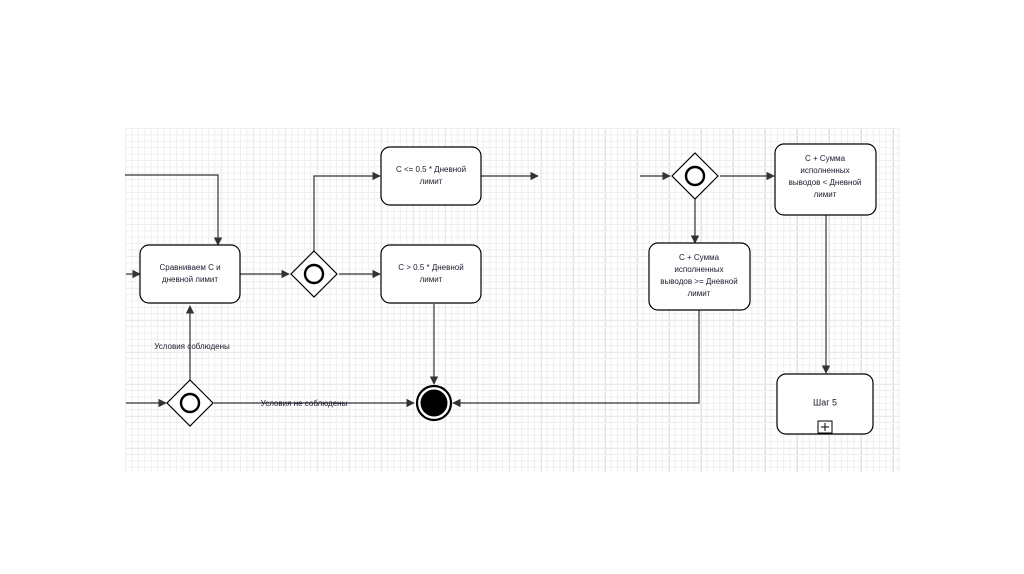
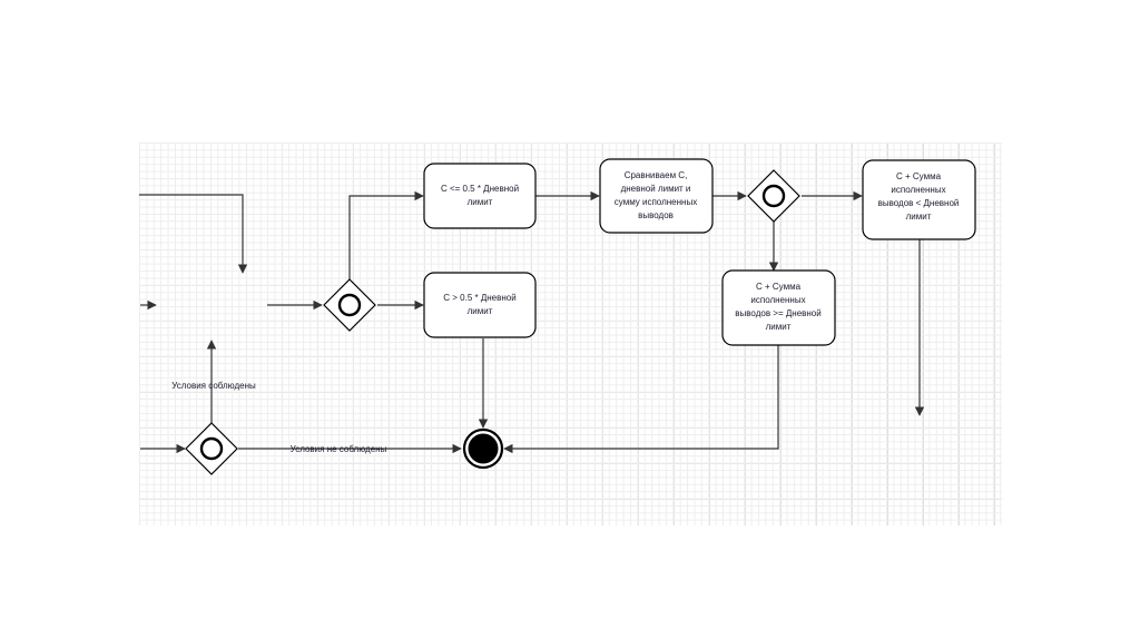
- Сравниваем С и
- дневной лимит
  С <= 0.5 * Дневной
  лимит
  С > 0.5 * Дневной
  лимит
+ Сравниваем С,
+ дневной лимит и
+ сумму исполненных
+ выводов
  С + Сумма
  исполненных
  выводов < Дневной
  лимит
  С + Сумма
  исполненных
  выводов >= Дневной
  лимит
- Шаг 5
  Условия соблюдены
  Условия не соблюдены
